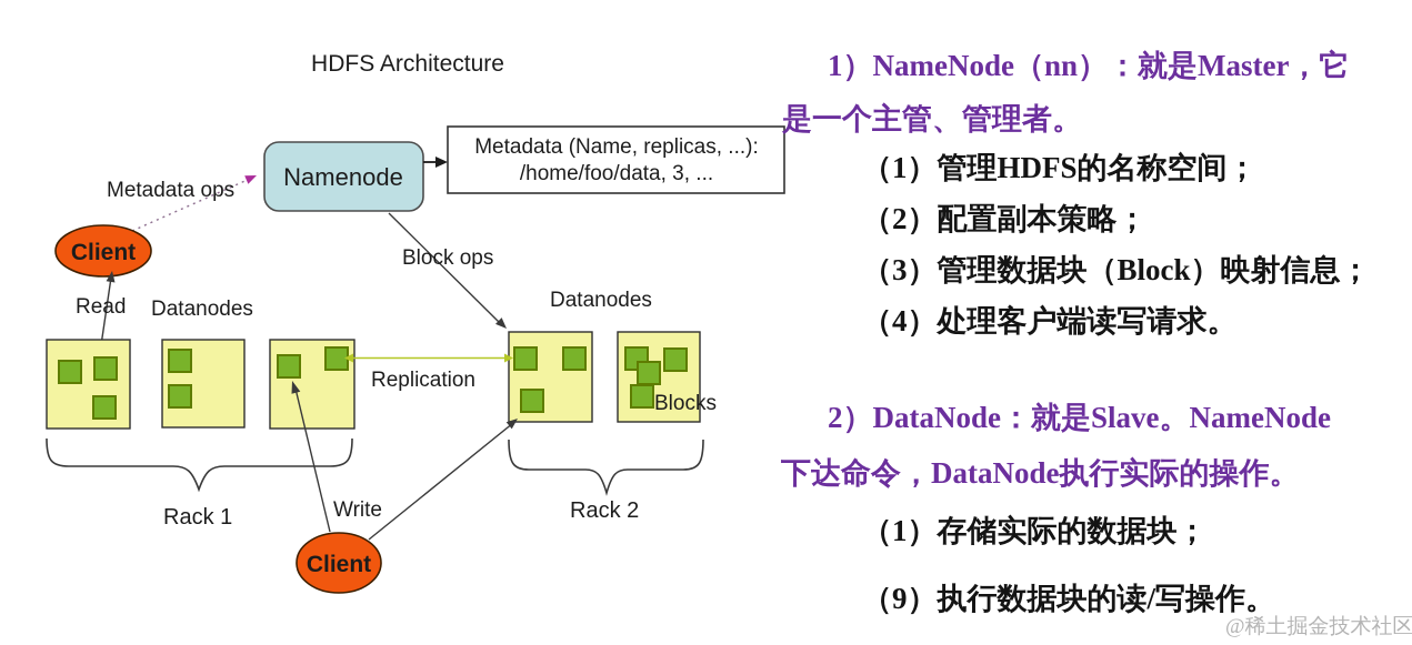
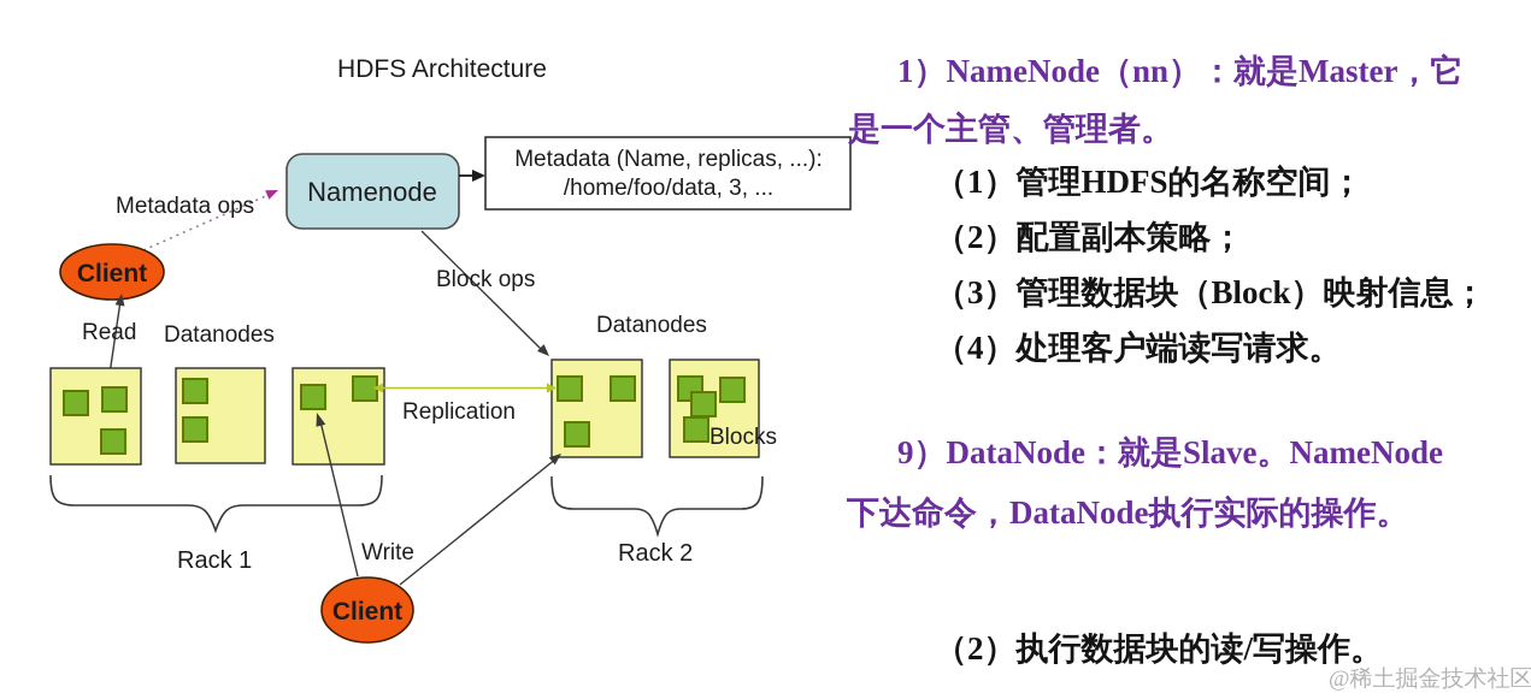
  HDFS Architecture
  Metadata ops
  Namenode
  Metadata (Name, replicas, ...):
  /home/foo/data, 3, ...
  Block ops
  Client
  Read
  Datanodes
  Datanodes
  Blocks
  Replication
  Rack 1
  Rack 2
  Write
  Client
  1）NameNode（nn）：就是Master，它
  是一个主管、管理者。
  （1）管理HDFS的名称空间；
  （2）配置副本策略；
  （3）管理数据块（Block）映射信息；
  （4）处理客户端读写请求。
- 2）DataNode：就是Slave。NameNode
+ 9）DataNode：就是Slave。NameNode
  下达命令，DataNode执行实际的操作。
- （1）存储实际的数据块；
- （9）执行数据块的读/写操作。
+ （2）执行数据块的读/写操作。
  @稀土掘金技术社区
